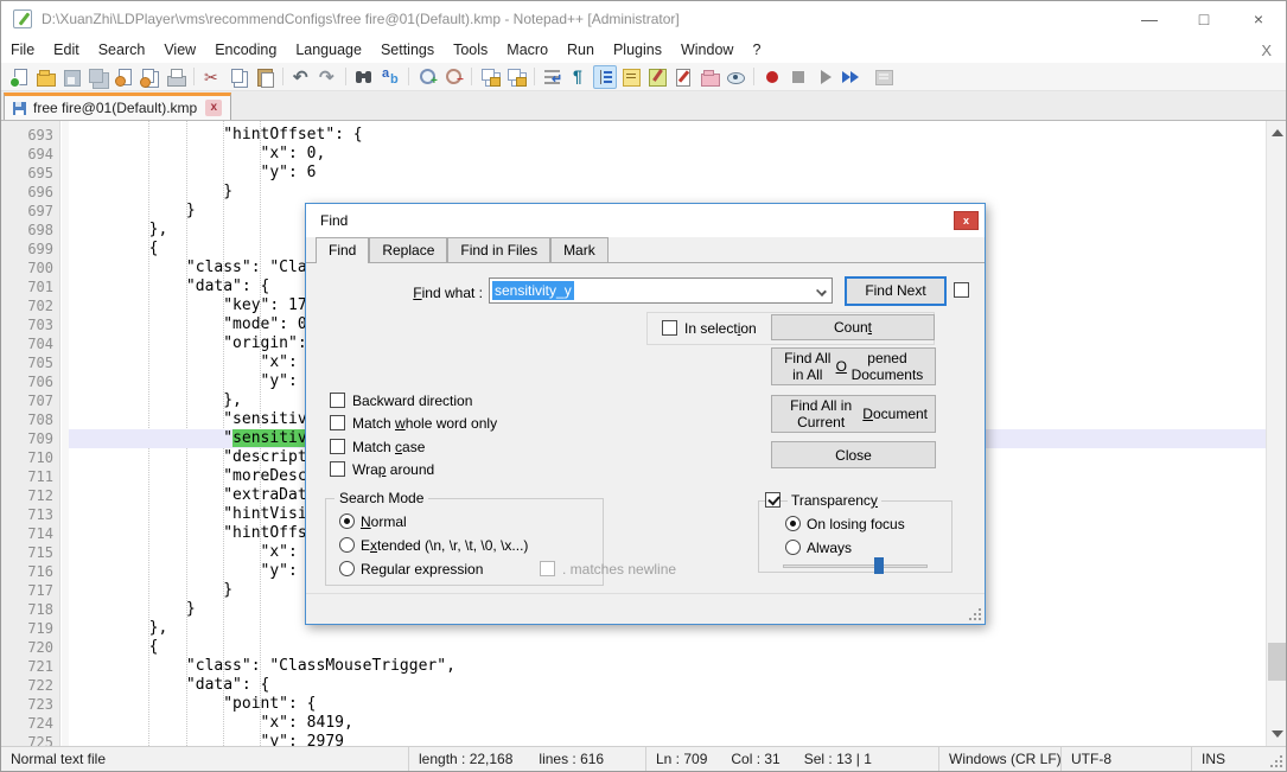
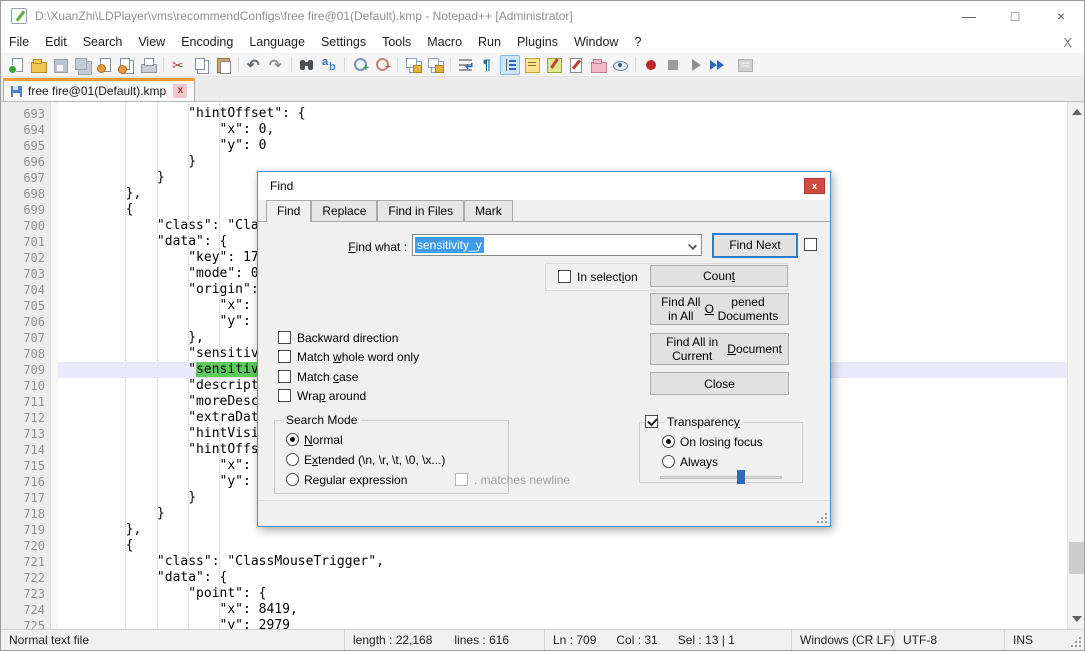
  D:\XuanZhi\LDPlayer\vms\recommendConfigs\free fire@01(Default).kmp - Notepad++ [Administrator]
  —
  □
  ×
  File
  Edit
  Search
  View
  Encoding
  Language
  Settings
  Tools
  Macro
  Run
  Plugins
  Window
  ?
  X
  free fire@01(Default).kmp
  x
  693
  "hintOffset": {
  694
  "x": 0,
  695
- "y": 6
+ "y": 0
  696
  }
  697
  }
  698
  },
  699
  {
  700
  "class": "Cla
  701
  "data": {
  702
  "key": 17
  703
  "mode": 0
  704
  "origin":
  705
  "x":
  706
  "y":
  707
  },
  708
  "sensitiv
  709
  "sensitiv
  710
  "descript
  711
  "moreDesc
  712
  "extraDat
  713
  "hintVisi
  714
  "hintOffs
  715
  "x":
  716
  "y":
  717
  }
  718
  }
  719
  },
  720
  {
  721
  "class": "ClassMouseTrigger",
  722
  "data": {
  723
  "point": {
  724
  "x": 8419,
  725
  "y": 2979
  Find
  x
  Find
  Replace
  Find in Files
  Mark
  Find what :
  sensitivity_y
  Find Next
  In selection
  Coun
  t
  Find All in All
  O
  pened Documents
  Find All in Current
  D
  ocument
  Close
  Backward direction
  Match whole word only
  Match case
  Wrap around
  Search Mode
  Normal
  Extended (\n, \r, \t, \0, \x...)
  Regular expression
  . matches newline
  Transparency
  On losing focus
  Always
  Normal text file
  length : 22,168
  lines : 616
  Ln : 709
  Col : 31
  Sel : 13 | 1
  Windows (CR LF)
  UTF-8
  INS
